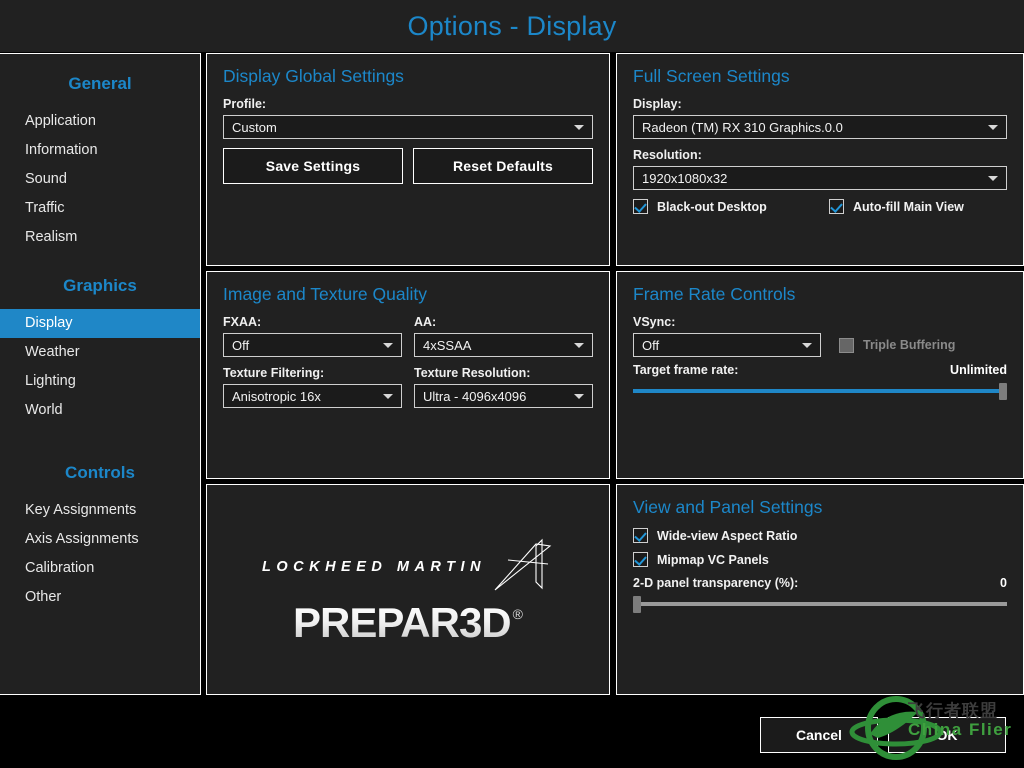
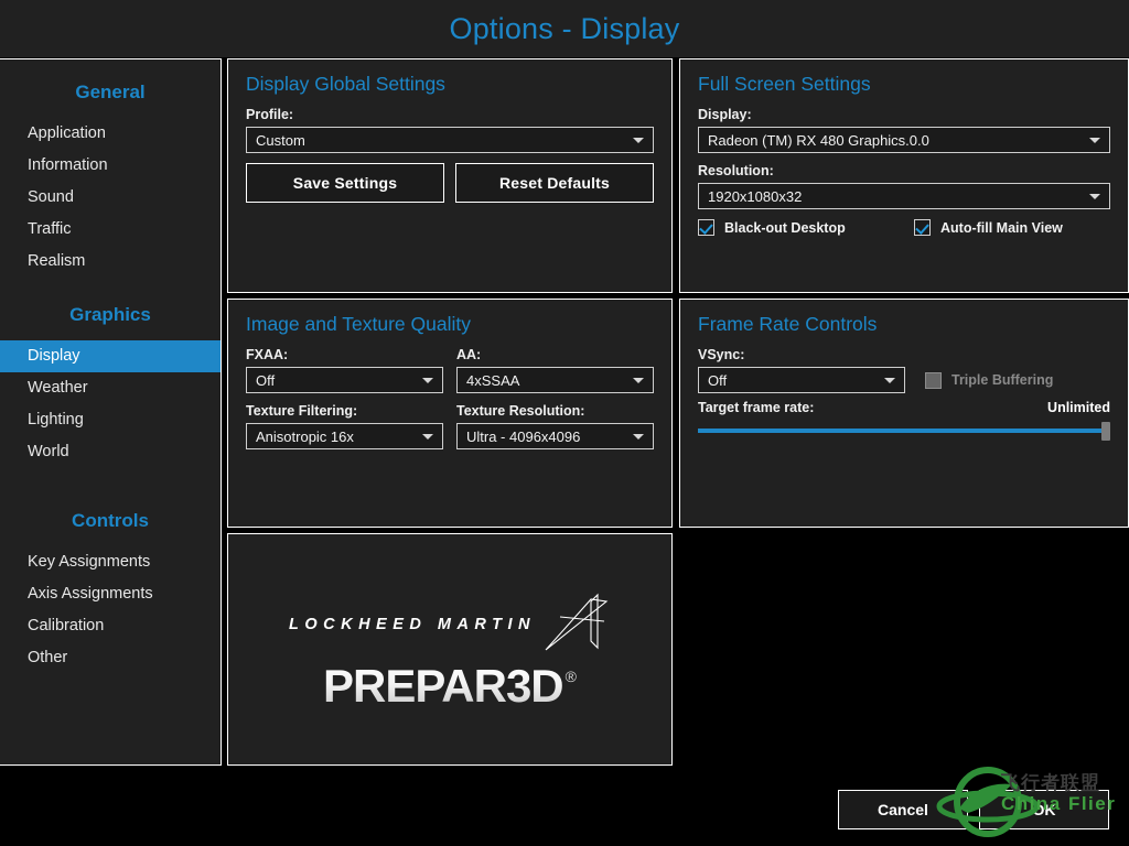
  Options - Display
  General
  Application
  Information
  Sound
  Traffic
  Realism
  Graphics
  Display
  Weather
  Lighting
  World
  Controls
  Key Assignments
  Axis Assignments
  Calibration
  Other
  Display Global Settings
  Profile:
  Custom
  Save Settings
  Reset Defaults
  Full Screen Settings
  Display:
- Radeon (TM) RX 310 Graphics.0.0
+ Radeon (TM) RX 480 Graphics.0.0
  Resolution:
  1920x1080x32
  Black-out Desktop
  Auto-fill Main View
  Image and Texture Quality
  FXAA:
  Off
  AA:
  4xSSAA
  Texture Filtering:
  Anisotropic 16x
  Texture Resolution:
  Ultra - 4096x4096
  Frame Rate Controls
  VSync:
  Off
  Triple Buffering
  Target frame rate:
  Unlimited
  LOCKHEED MARTIN
  PREPAR3D
  ®
- View and Panel Settings
- Wide-view Aspect Ratio
- Mipmap VC Panels
- 2-D panel transparency (%):
- 0
  Cancel
  OK
  飞行者联盟
  China Flier
